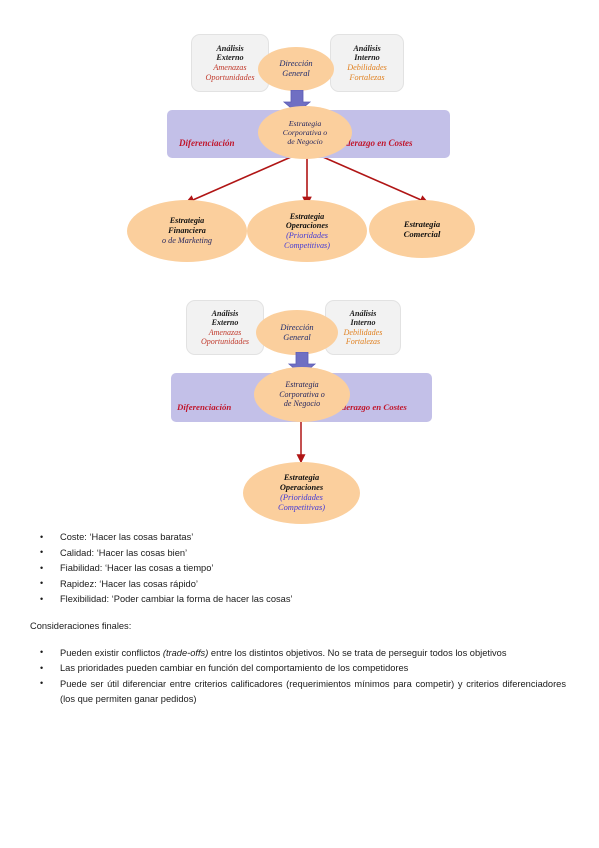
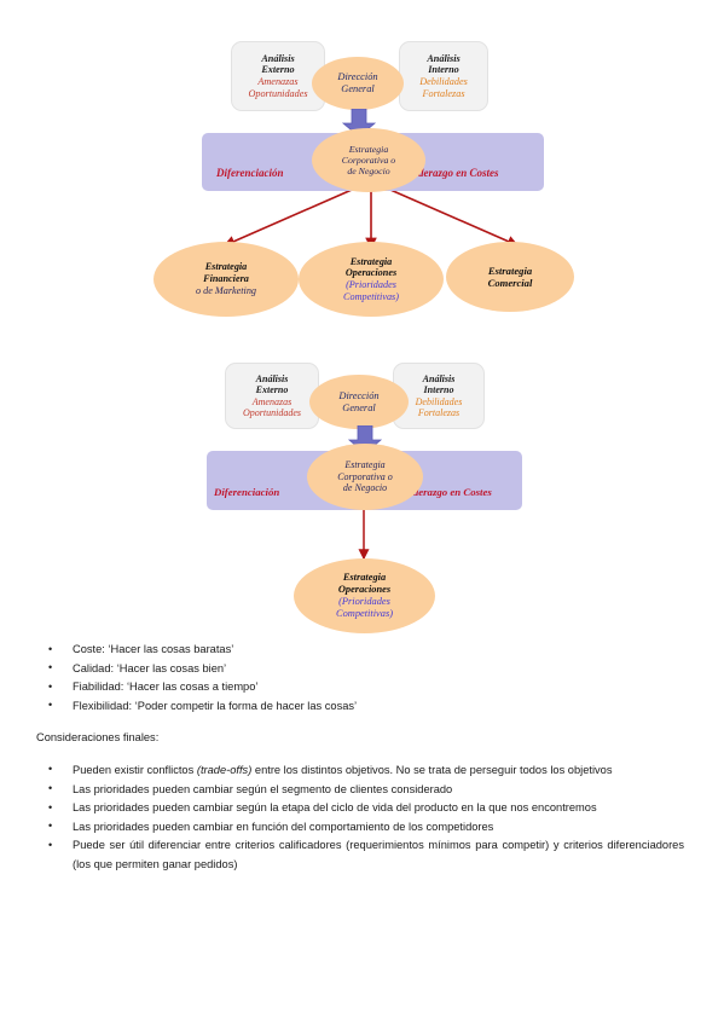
  Diferenciación
  derazgo en Costes
  Análisis
  Externo
  Amenazas
  Oportunidades
  Análisis
  Interno
  Debilidades
  Fortalezas
  Dirección
  General
  Estrategia
  Corporativa o
  de Negocio
  Estrategia
  Financiera
  o de Marketing
  Estrategia
  Operaciones
  (Prioridades
  Competitivas)
  Estrategia
  Comercial
  Diferenciación
  erazgo en Costes
  Análisis
  Externo
  Amenazas
  Oportunidades
  Análisis
  Interno
  Debilidades
  Fortalezas
  Dirección
  General
  Estrategia
  Corporativa o
  de Negocio
  Estrategia
  Operaciones
  (Prioridades
  Competitivas)
  Coste: ‘Hacer las cosas baratas’
  Calidad: ‘Hacer las cosas bien’
  Fiabilidad: ‘Hacer las cosas a tiempo’
- Rapidez: ‘Hacer las cosas rápido’
- Flexibilidad: ‘Poder cambiar la forma de hacer las cosas’
+ Flexibilidad: ‘Poder competir la forma de hacer las cosas’
  Consideraciones finales:
  Pueden existir conflictos (trade-offs) entre los distintos objetivos. No se trata de perseguir todos los objetivos
+ Las prioridades pueden cambiar según el segmento de clientes considerado
+ Las prioridades pueden cambiar según la etapa del ciclo de vida del producto en la que nos encontremos
  Las prioridades pueden cambiar en función del comportamiento de los competidores
  Puede ser útil diferenciar entre criterios calificadores (requerimientos mínimos para competir) y criterios diferenciadores (los que permiten ganar pedidos)
